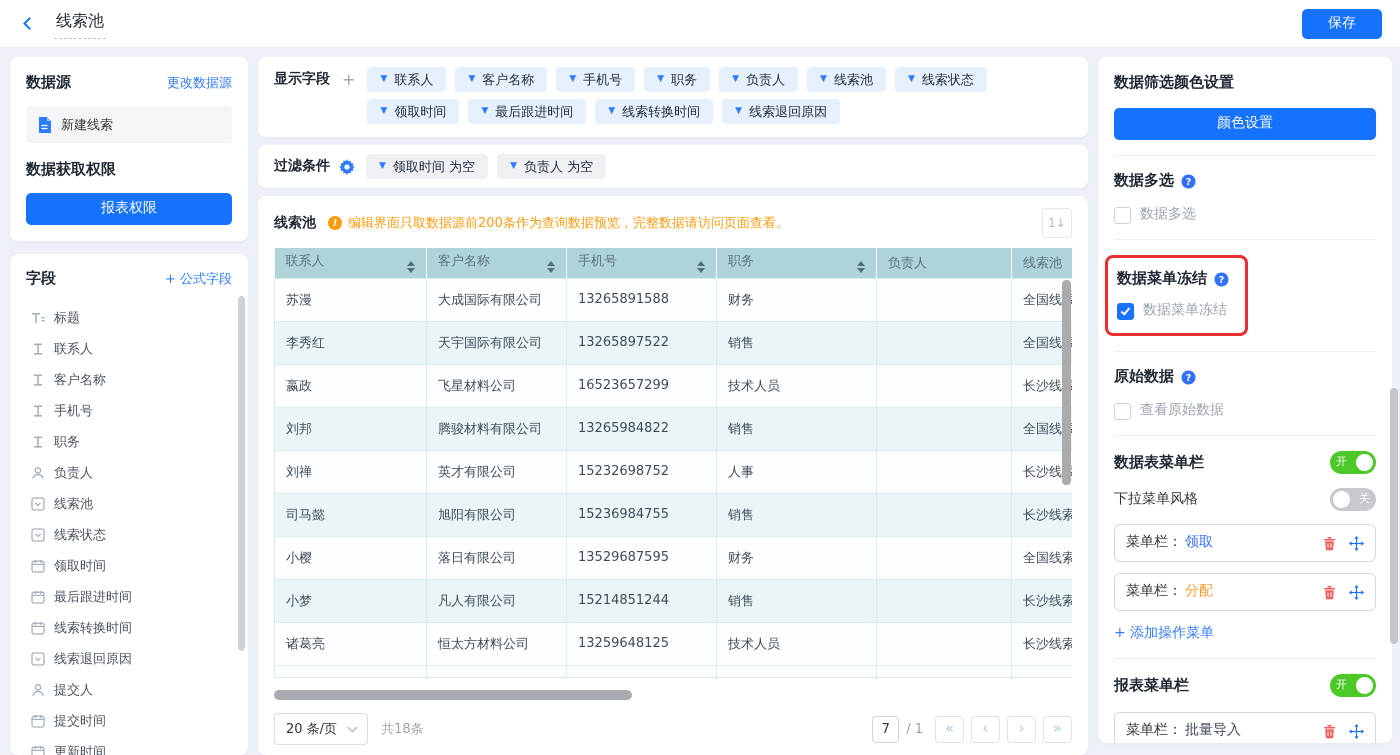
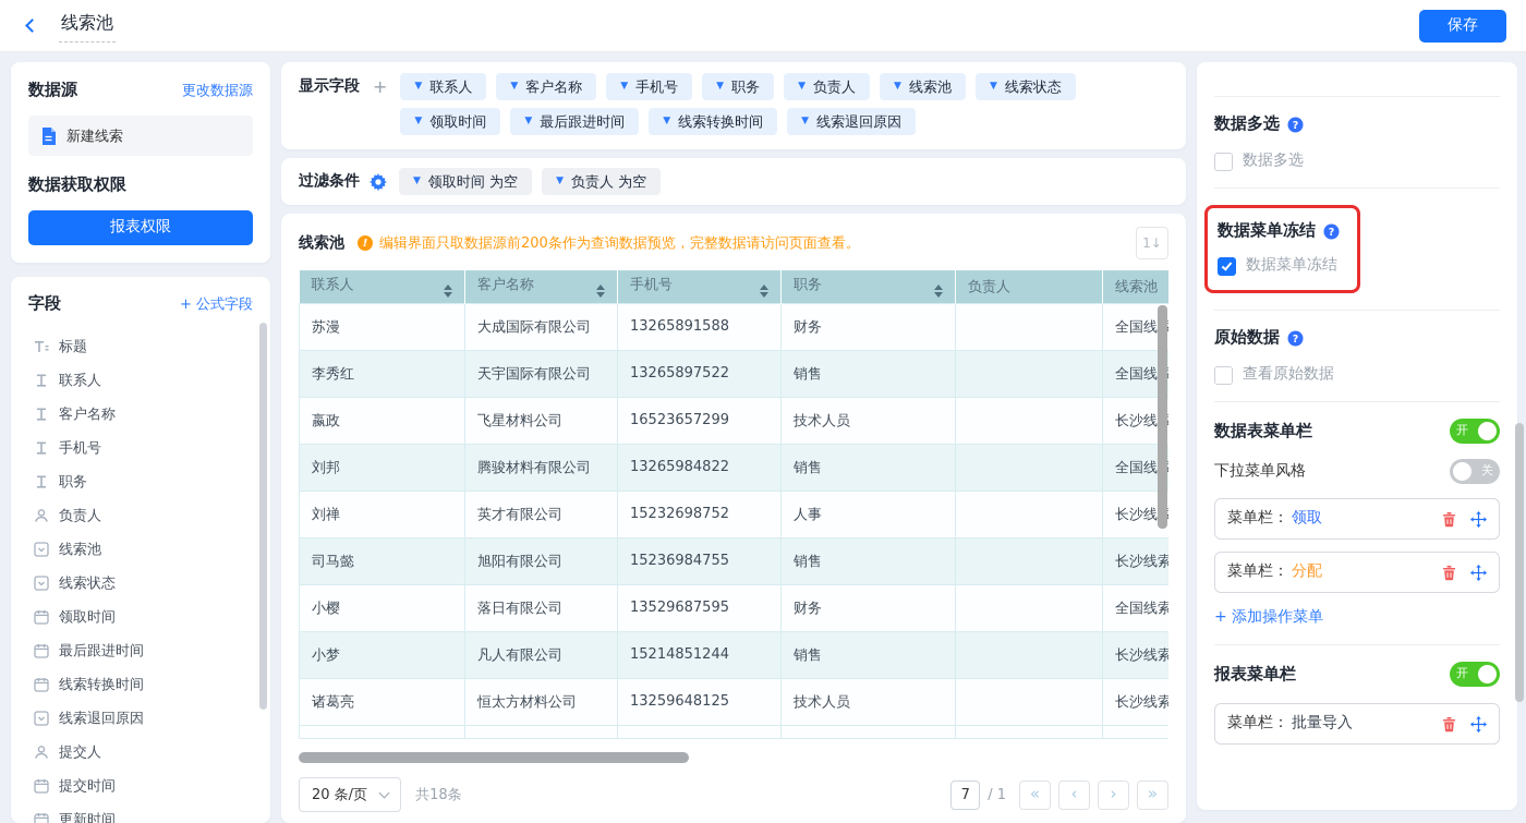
  线索池
  保存
  数据源
  更改数据源
  新建线索
  数据获取权限
  报表权限
  字段
  + 公式字段
  标题
  联系人
  客户名称
  手机号
  职务
  负责人
  线索池
  线索状态
  领取时间
  最后跟进时间
  线索转换时间
  线索退回原因
  提交人
  提交时间
  更新时间
  显示字段
  +
  ▼
  联系人
  ▼
  客户名称
  ▼
  手机号
  ▼
  职务
  ▼
  负责人
  ▼
  线索池
  ▼
  线索状态
  ▼
  领取时间
  ▼
  最后跟进时间
  ▼
  线索转换时间
  ▼
  线索退回原因
  过滤条件
  ▼
  领取时间 为空
  ▼
  负责人 为空
  线索池
  !
  编辑界面只取数据源前200条作为查询数据预览，完整数据请访问页面查看。
  1↓
  联系人	客户名称	手机号	职务	负责人	线索池
  苏漫	大成国际有限公司	13265891588	财务		全国线
  李秀红	天宇国际有限公司	13265897522	销售		全国线
  嬴政	飞星材料公司	16523657299	技术人员		长沙线
  刘邦	腾骏材料有限公司	13265984822	销售		全国线
  刘禅	英才有限公司	15232698752	人事		长沙线
  司马懿	旭阳有限公司	15236984755	销售		长沙线索
  小樱	落日有限公司	13529687595	财务		全国线索
  小梦	凡人有限公司	15214851244	销售		长沙线索
  诸葛亮	恒太方材料公司	13259648125	技术人员		长沙线索
  20 条/页
  共18条
  7
  / 1
  «
  ‹
  ›
  »
- 数据筛选颜色设置
- 颜色设置
  数据多选
  ?
  数据多选
  数据菜单冻结
  ?
  数据菜单冻结
  原始数据
  ?
  查看原始数据
  数据表菜单栏
  开
  下拉菜单风格
  关
  菜单栏：
  领取
  菜单栏：
  分配
  + 添加操作菜单
  报表菜单栏
  开
  菜单栏：
  批量导入
